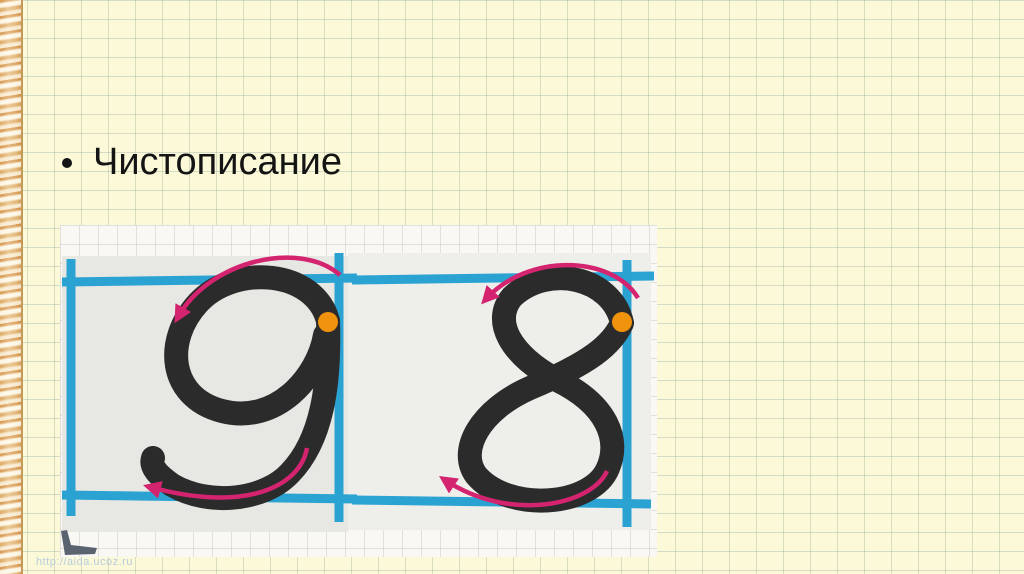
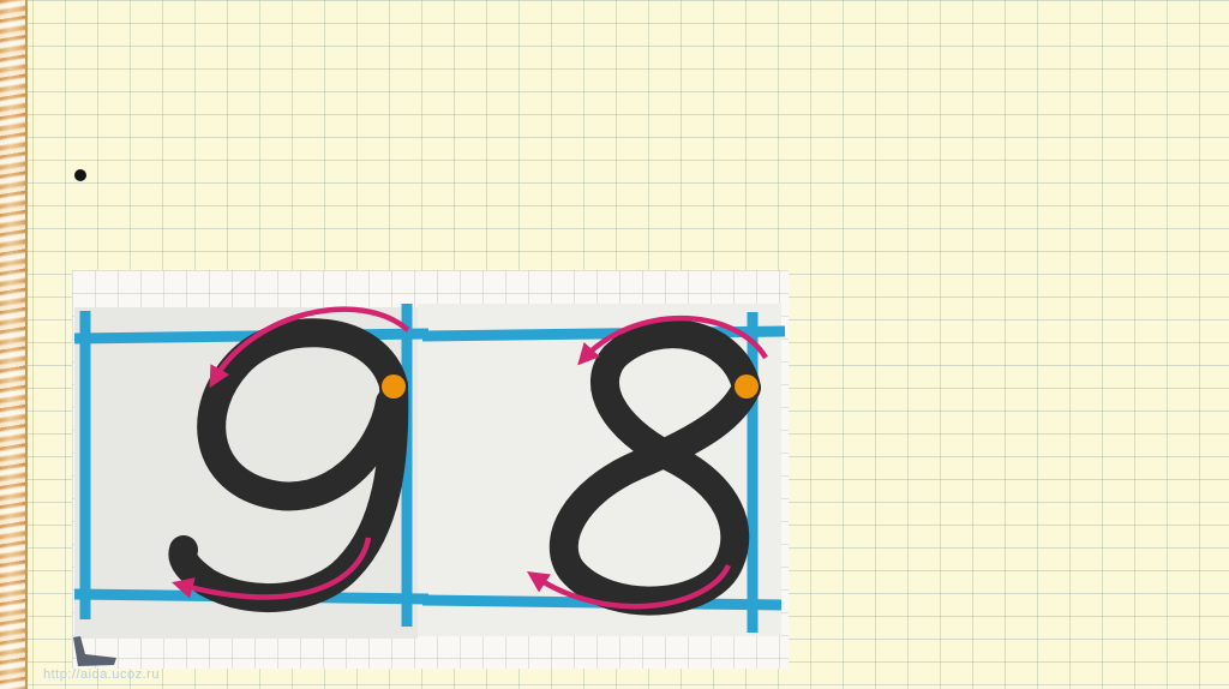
- Чистописание
  http://aida.ucoz.ru
